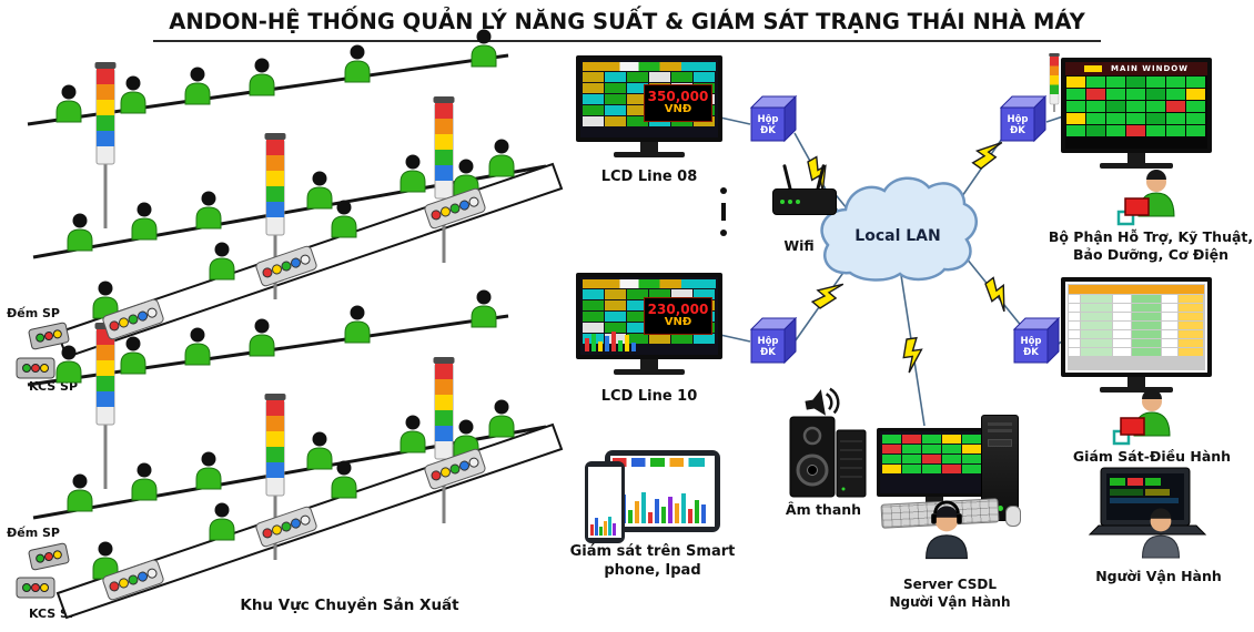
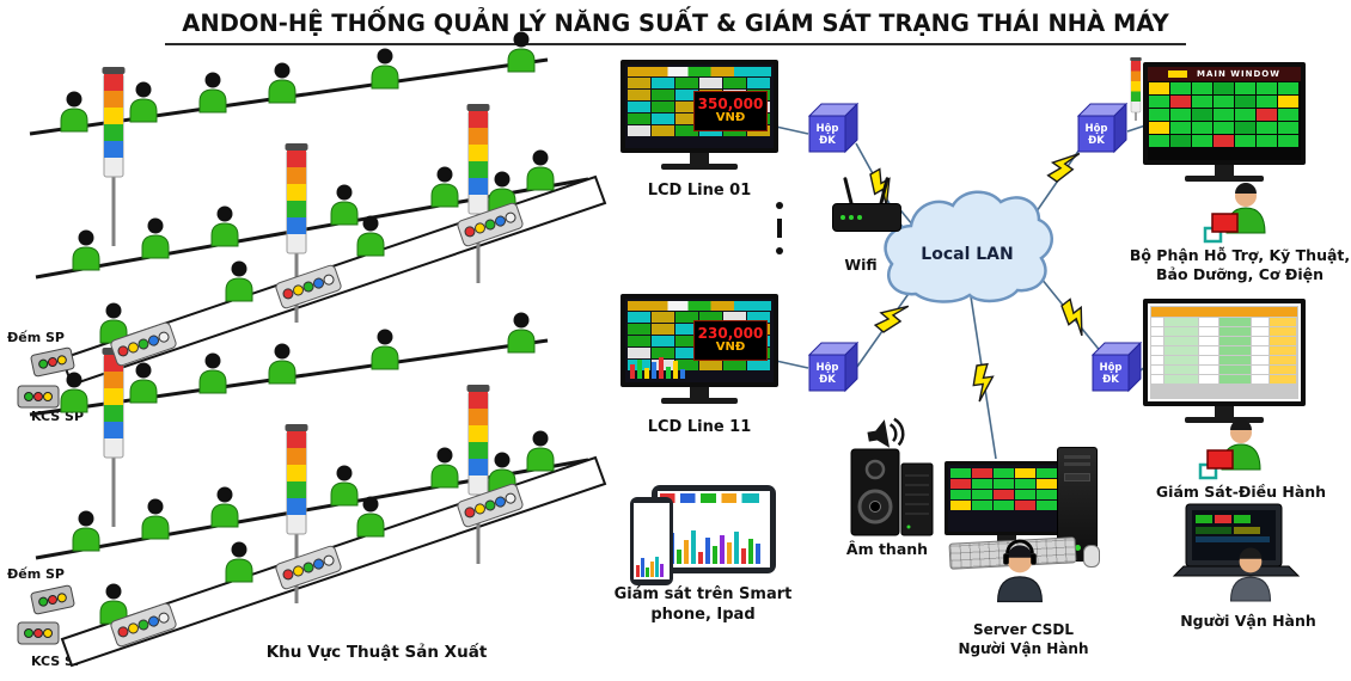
  Local LAN
  ANDON-HỆ THỐNG QUẢN LÝ NĂNG SUẤT & GIÁM SÁT TRẠNG THÁI NHÀ MÁY
  Đếm SP
  KCS SP
  Đếm SP
- Khu Vực Chuyền Sản Xuất
+ Khu Vực Thuật Sản Xuất
- LCD Line 08
+ LCD Line 01
- LCD Line 10
+ LCD Line 11
  Wifi
  Bộ Phận Hỗ Trợ, Kỹ Thuật,
  Bảo Dưỡng, Cơ Điện
  Giám Sát-Điều Hành
  Người Vận Hành
  Giám sát trên Smart
  phone, Ipad
  Âm thanh
  Server CSDL
  Người Vận Hành
  350,000
  VNĐ
  230,000
  VNĐ
  Hộp
  ĐK
  Hộp
  ĐK
  Hộp
  ĐK
  Hộp
  ĐK
  MAIN WINDOW
